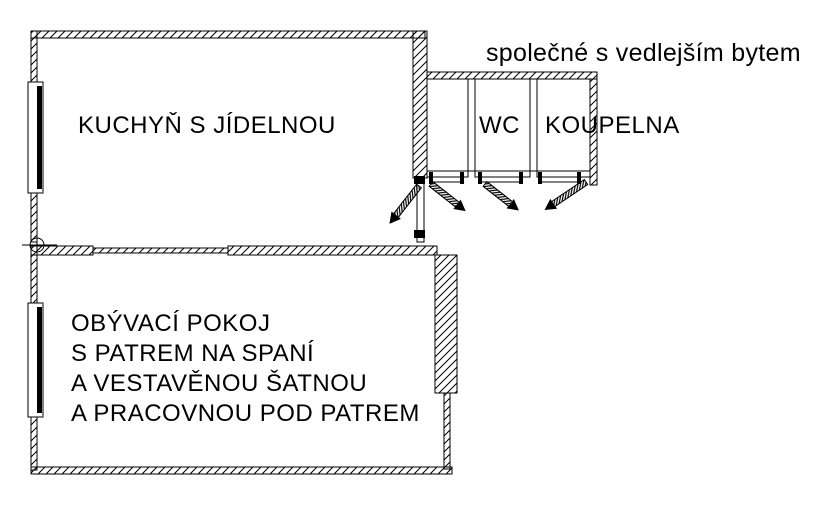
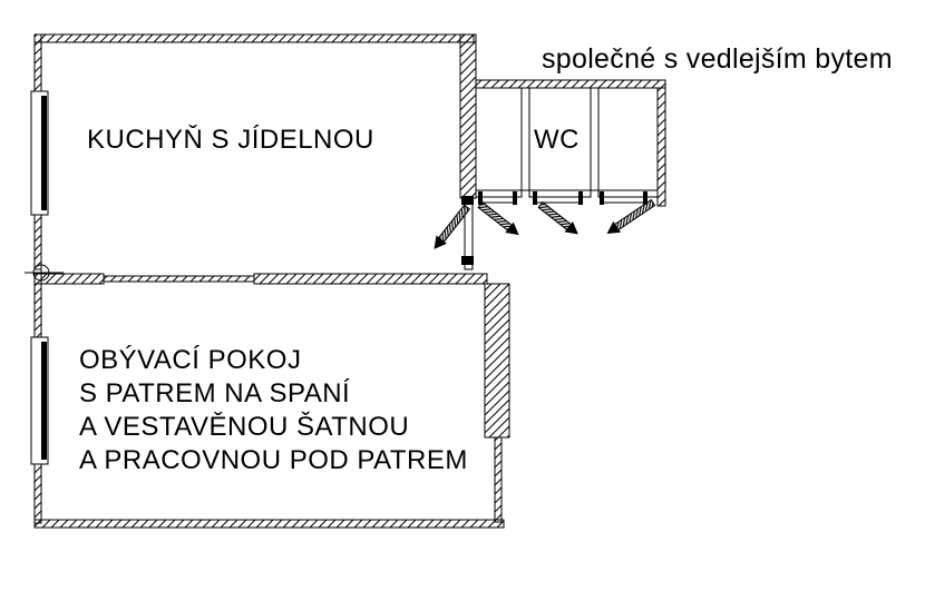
  KUCHYŇ S JÍDELNOU
  WC
- KOUPELNA
  společné s vedlejším bytem
  OBÝVACÍ POKOJ
  S PATREM NA SPANÍ
  A VESTAVĚNOU ŠATNOU
  A PRACOVNOU POD PATREM
